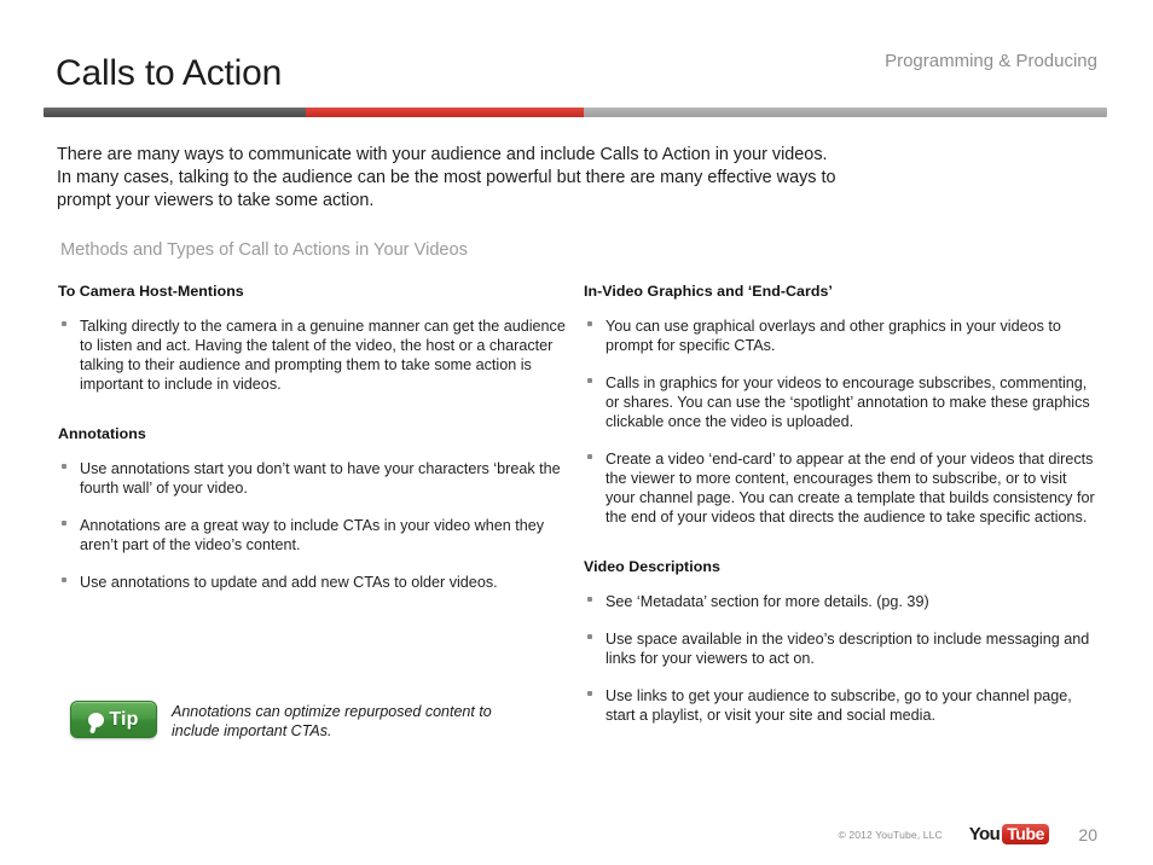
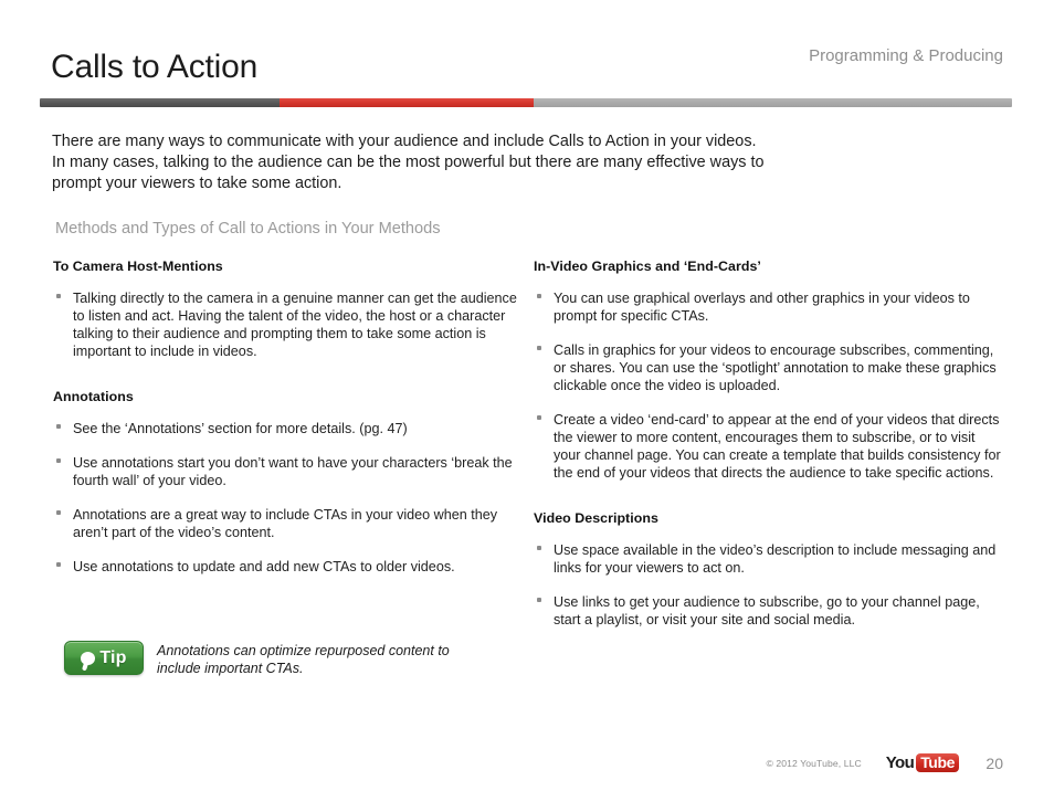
  Calls to Action
  Programming & Producing
  There are many ways to communicate with your audience and include Calls to Action in your videos. In many cases, talking to the audience can be the most powerful but there are many effective ways to prompt your viewers to take some action.
- Methods and Types of Call to Actions in Your Videos
+ Methods and Types of Call to Actions in Your Methods
  To Camera Host-Mentions
  Talking directly to the camera in a genuine manner can get the audience to listen and act. Having the talent of the video, the host or a character talking to their audience and prompting them to take some action is important to include in videos.
  Annotations
+ See the ‘Annotations’ section for more details. (pg. 47)
  Use annotations start you don’t want to have your characters ‘break the fourth wall’ of your video.
  Annotations are a great way to include CTAs in your video when they aren’t part of the video’s content.
  Use annotations to update and add new CTAs to older videos.
  In-Video Graphics and ‘End-Cards’
  You can use graphical overlays and other graphics in your videos to prompt for specific CTAs.
  Calls in graphics for your videos to encourage subscribes, commenting, or shares. You can use the ‘spotlight’ annotation to make these graphics clickable once the video is uploaded.
  Create a video ‘end-card’ to appear at the end of your videos that directs the viewer to more content, encourages them to subscribe, or to visit your channel page. You can create a template that builds consistency for the end of your videos that directs the audience to take specific actions.
  Video Descriptions
- See ‘Metadata’ section for more details. (pg. 39)
  Use space available in the video’s description to include messaging and links for your viewers to act on.
  Use links to get your audience to subscribe, go to your channel page, start a playlist, or visit your site and social media.
  Tip
  Annotations can optimize repurposed content to include important CTAs.
  © 2012 YouTube, LLC
  You
  Tube
  20
